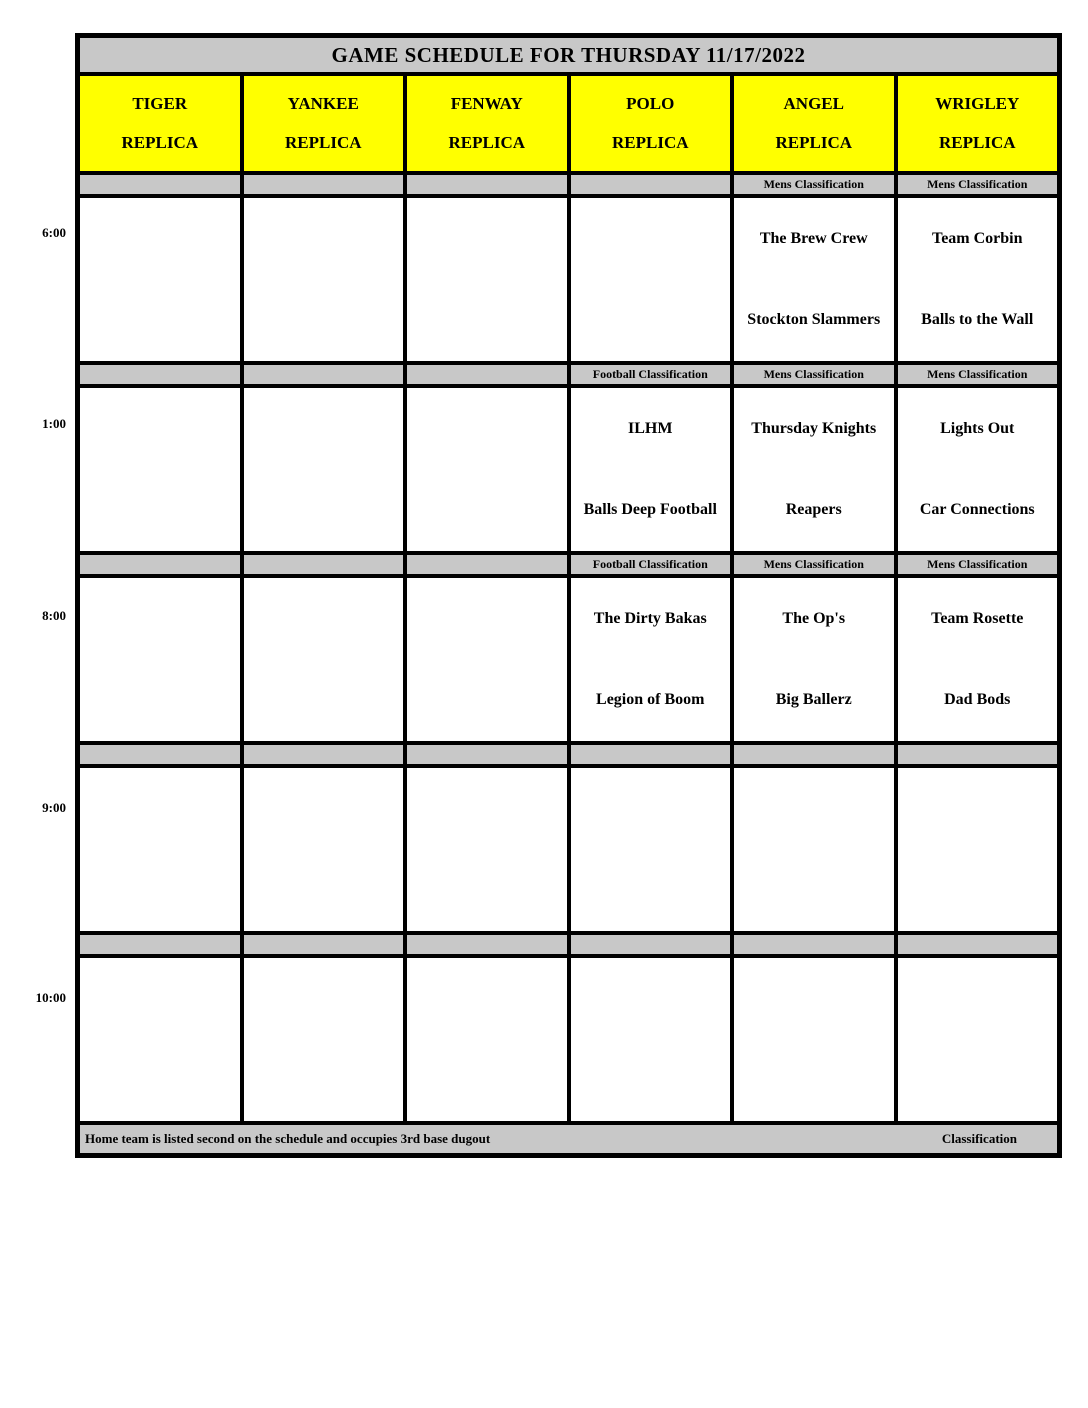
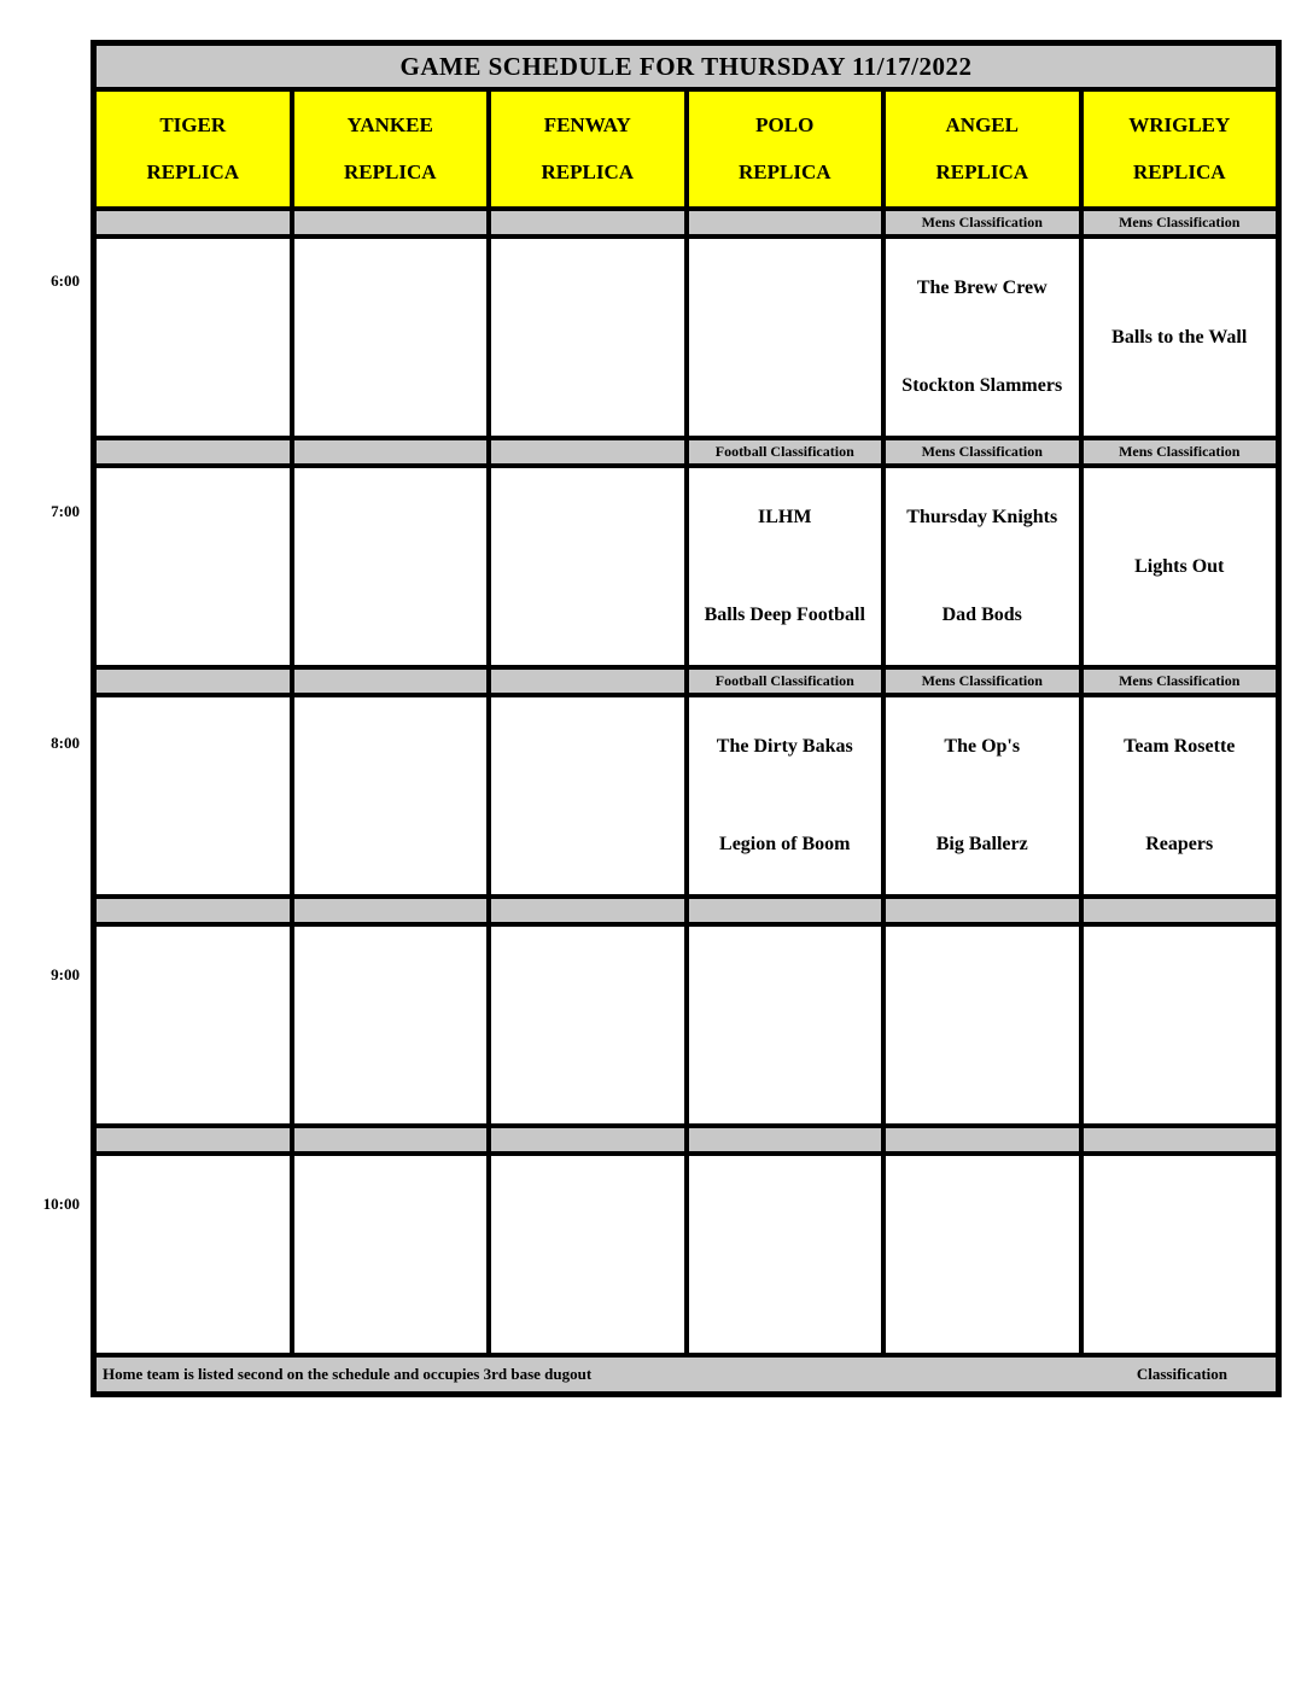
  6:00
- 1:00
+ 7:00
  8:00
  9:00
  10:00
  GAME SCHEDULE FOR THURSDAY 11/17/2022
  TIGER
  REPLICA
  YANKEE
  REPLICA
  FENWAY
  REPLICA
  POLO
  REPLICA
  ANGEL
  REPLICA
  WRIGLEY
  REPLICA
  Mens Classification
  Mens Classification
  The Brew Crew
  Stockton Slammers
- Team Corbin
  Balls to the Wall
  Football Classification
  Mens Classification
  Mens Classification
  ILHM
  Balls Deep Football
  Thursday Knights
- Reapers
+ Dad Bods
  Lights Out
- Car Connections
  Football Classification
  Mens Classification
  Mens Classification
  The Dirty Bakas
  Legion of Boom
  The Op's
  Big Ballerz
  Team Rosette
- Dad Bods
+ Reapers
  Home team is listed second on the schedule and occupies 3rd base dugout
  Classification
